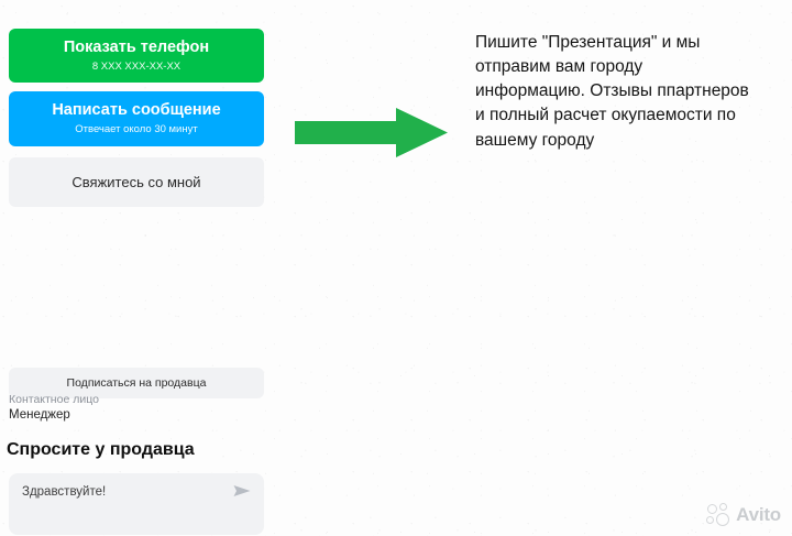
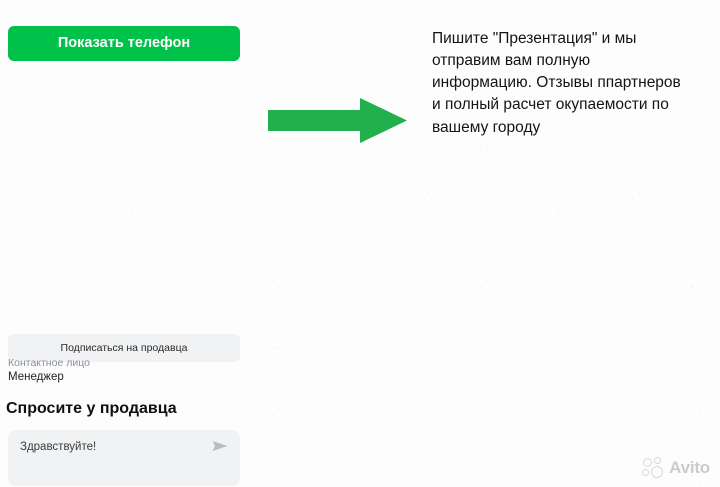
  Показать телефон
- 8 XXX XXX-XX-XX
- Написать сообщение
- Отвечает около 30 минут
- Свяжитесь со мной
  Подписаться на продавца
  Контактное лицо
  Менеджер
  Спросите у продавца
  Здравствуйте!
- Пишите "Презентация" и мы отправим вам городу информацию. Отзывы ппартнеров и полный расчет окупаемости по вашему городу
+ Пишите "Презентация" и мы отправим вам полную информацию. Отзывы ппартнеров и полный расчет окупаемости по вашему городу
  Avito
